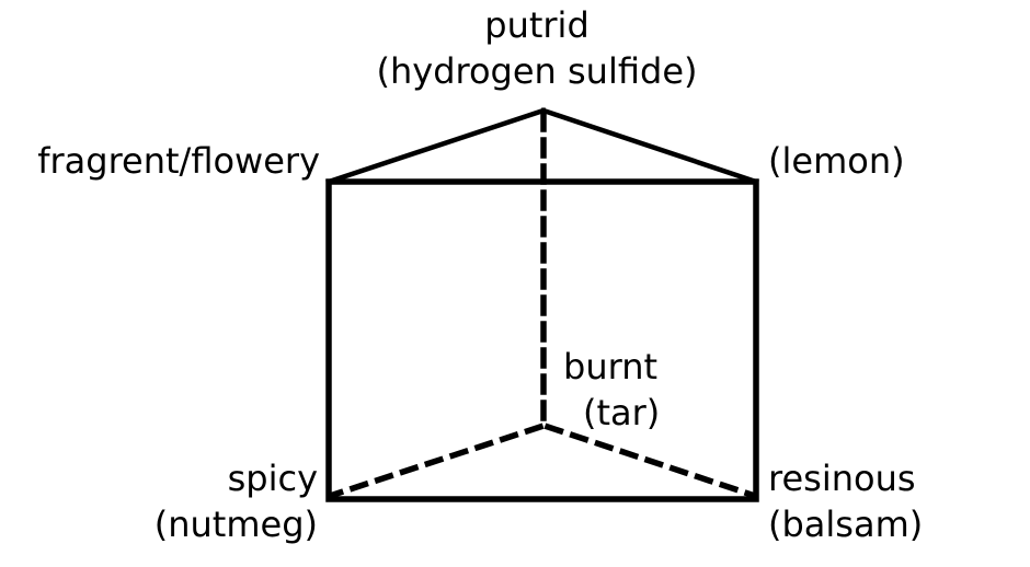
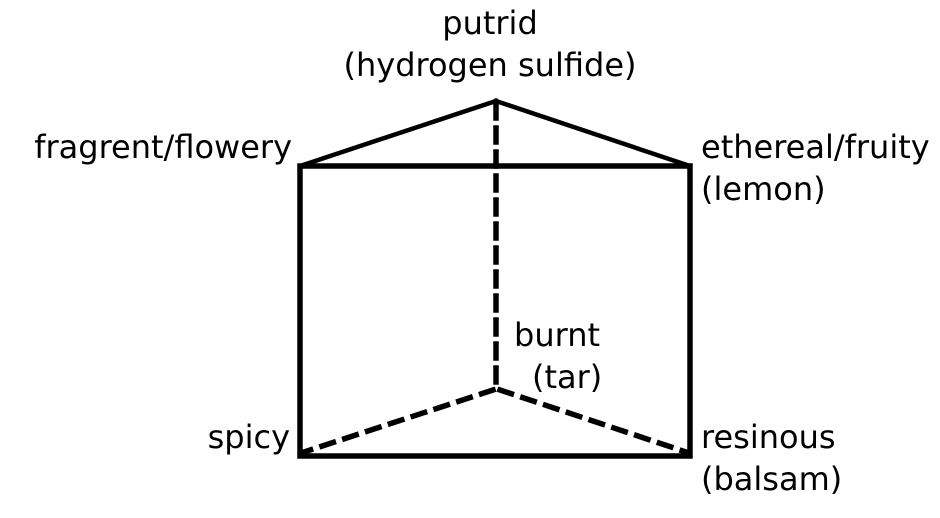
  putrid
  (hydrogen sulfide)
  fragrent/flowery
+ ethereal/fruity
  (lemon)
  burnt
  (tar)
  spicy
- (nutmeg)
  resinous
  (balsam)
